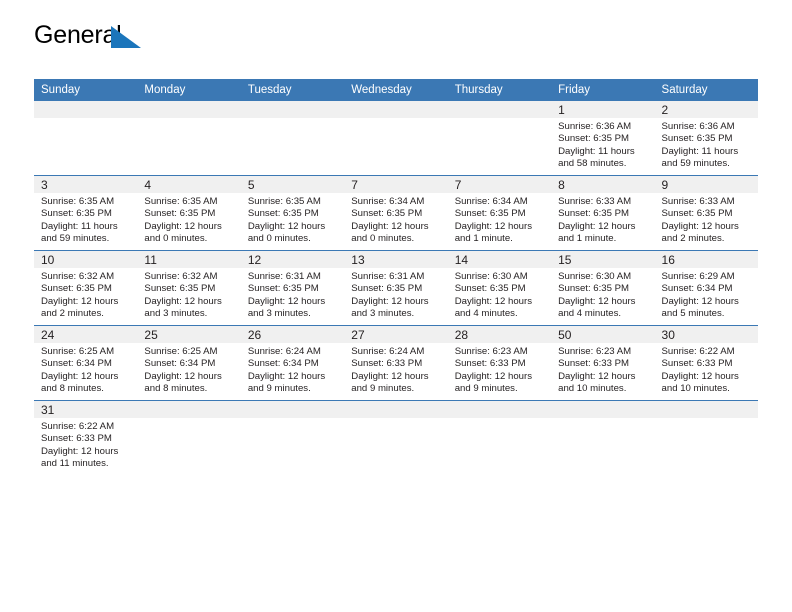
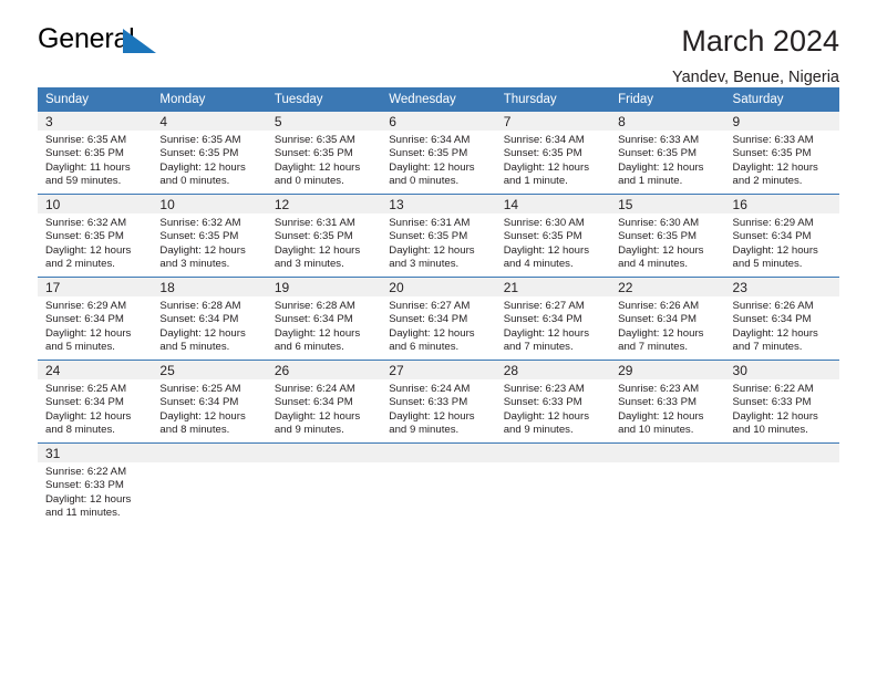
  Genera
+ March 2024
+ Yandev, Benue, Nigeria
  Sunday	Monday	Tuesday	Wednesday	Thursday	Friday	Saturday
- 					1Sunrise: 6:36 AMSunset: 6:35 PMDaylight: 11 hoursand 58 minutes.	2Sunrise: 6:36 AMSunset: 6:35 PMDaylight: 11 hoursand 59 minutes.
- 3Sunrise: 6:35 AMSunset: 6:35 PMDaylight: 11 hoursand 59 minutes.	4Sunrise: 6:35 AMSunset: 6:35 PMDaylight: 12 hoursand 0 minutes.	5Sunrise: 6:35 AMSunset: 6:35 PMDaylight: 12 hoursand 0 minutes.	7Sunrise: 6:34 AMSunset: 6:35 PMDaylight: 12 hoursand 0 minutes.	7Sunrise: 6:34 AMSunset: 6:35 PMDaylight: 12 hoursand 1 minute.	8Sunrise: 6:33 AMSunset: 6:35 PMDaylight: 12 hoursand 1 minute.	9Sunrise: 6:33 AMSunset: 6:35 PMDaylight: 12 hoursand 2 minutes.
+ 3Sunrise: 6:35 AMSunset: 6:35 PMDaylight: 11 hoursand 59 minutes.	4Sunrise: 6:35 AMSunset: 6:35 PMDaylight: 12 hoursand 0 minutes.	5Sunrise: 6:35 AMSunset: 6:35 PMDaylight: 12 hoursand 0 minutes.	6Sunrise: 6:34 AMSunset: 6:35 PMDaylight: 12 hoursand 0 minutes.	7Sunrise: 6:34 AMSunset: 6:35 PMDaylight: 12 hoursand 1 minute.	8Sunrise: 6:33 AMSunset: 6:35 PMDaylight: 12 hoursand 1 minute.	9Sunrise: 6:33 AMSunset: 6:35 PMDaylight: 12 hoursand 2 minutes.
- 10Sunrise: 6:32 AMSunset: 6:35 PMDaylight: 12 hoursand 2 minutes.	11Sunrise: 6:32 AMSunset: 6:35 PMDaylight: 12 hoursand 3 minutes.	12Sunrise: 6:31 AMSunset: 6:35 PMDaylight: 12 hoursand 3 minutes.	13Sunrise: 6:31 AMSunset: 6:35 PMDaylight: 12 hoursand 3 minutes.	14Sunrise: 6:30 AMSunset: 6:35 PMDaylight: 12 hoursand 4 minutes.	15Sunrise: 6:30 AMSunset: 6:35 PMDaylight: 12 hoursand 4 minutes.	16Sunrise: 6:29 AMSunset: 6:34 PMDaylight: 12 hoursand 5 minutes.
+ 10Sunrise: 6:32 AMSunset: 6:35 PMDaylight: 12 hoursand 2 minutes.	10Sunrise: 6:32 AMSunset: 6:35 PMDaylight: 12 hoursand 3 minutes.	12Sunrise: 6:31 AMSunset: 6:35 PMDaylight: 12 hoursand 3 minutes.	13Sunrise: 6:31 AMSunset: 6:35 PMDaylight: 12 hoursand 3 minutes.	14Sunrise: 6:30 AMSunset: 6:35 PMDaylight: 12 hoursand 4 minutes.	15Sunrise: 6:30 AMSunset: 6:35 PMDaylight: 12 hoursand 4 minutes.	16Sunrise: 6:29 AMSunset: 6:34 PMDaylight: 12 hoursand 5 minutes.
+ 17Sunrise: 6:29 AMSunset: 6:34 PMDaylight: 12 hoursand 5 minutes.	18Sunrise: 6:28 AMSunset: 6:34 PMDaylight: 12 hoursand 5 minutes.	19Sunrise: 6:28 AMSunset: 6:34 PMDaylight: 12 hoursand 6 minutes.	20Sunrise: 6:27 AMSunset: 6:34 PMDaylight: 12 hoursand 6 minutes.	21Sunrise: 6:27 AMSunset: 6:34 PMDaylight: 12 hoursand 7 minutes.	22Sunrise: 6:26 AMSunset: 6:34 PMDaylight: 12 hoursand 7 minutes.	23Sunrise: 6:26 AMSunset: 6:34 PMDaylight: 12 hoursand 7 minutes.
- 24Sunrise: 6:25 AMSunset: 6:34 PMDaylight: 12 hoursand 8 minutes.	25Sunrise: 6:25 AMSunset: 6:34 PMDaylight: 12 hoursand 8 minutes.	26Sunrise: 6:24 AMSunset: 6:34 PMDaylight: 12 hoursand 9 minutes.	27Sunrise: 6:24 AMSunset: 6:33 PMDaylight: 12 hoursand 9 minutes.	28Sunrise: 6:23 AMSunset: 6:33 PMDaylight: 12 hoursand 9 minutes.	50Sunrise: 6:23 AMSunset: 6:33 PMDaylight: 12 hoursand 10 minutes.	30Sunrise: 6:22 AMSunset: 6:33 PMDaylight: 12 hoursand 10 minutes.
+ 24Sunrise: 6:25 AMSunset: 6:34 PMDaylight: 12 hoursand 8 minutes.	25Sunrise: 6:25 AMSunset: 6:34 PMDaylight: 12 hoursand 8 minutes.	26Sunrise: 6:24 AMSunset: 6:34 PMDaylight: 12 hoursand 9 minutes.	27Sunrise: 6:24 AMSunset: 6:33 PMDaylight: 12 hoursand 9 minutes.	28Sunrise: 6:23 AMSunset: 6:33 PMDaylight: 12 hoursand 9 minutes.	29Sunrise: 6:23 AMSunset: 6:33 PMDaylight: 12 hoursand 10 minutes.	30Sunrise: 6:22 AMSunset: 6:33 PMDaylight: 12 hoursand 10 minutes.
  31Sunrise: 6:22 AMSunset: 6:33 PMDaylight: 12 hoursand 11 minutes.
